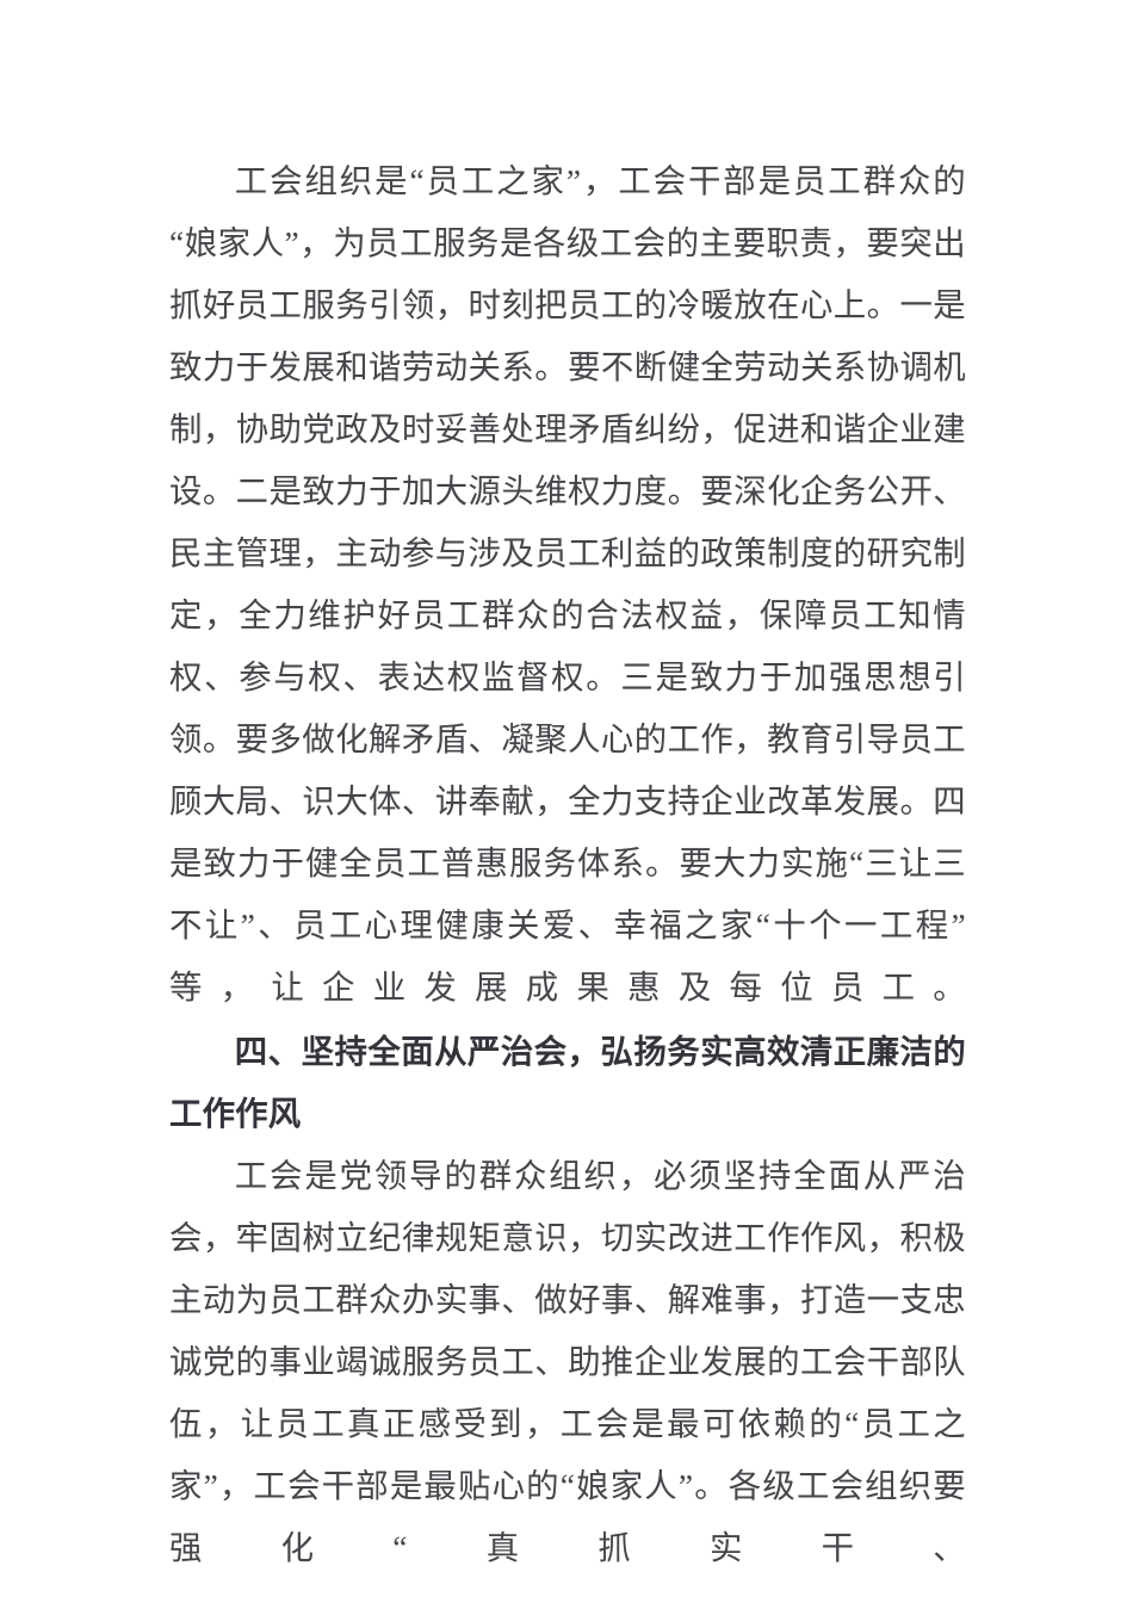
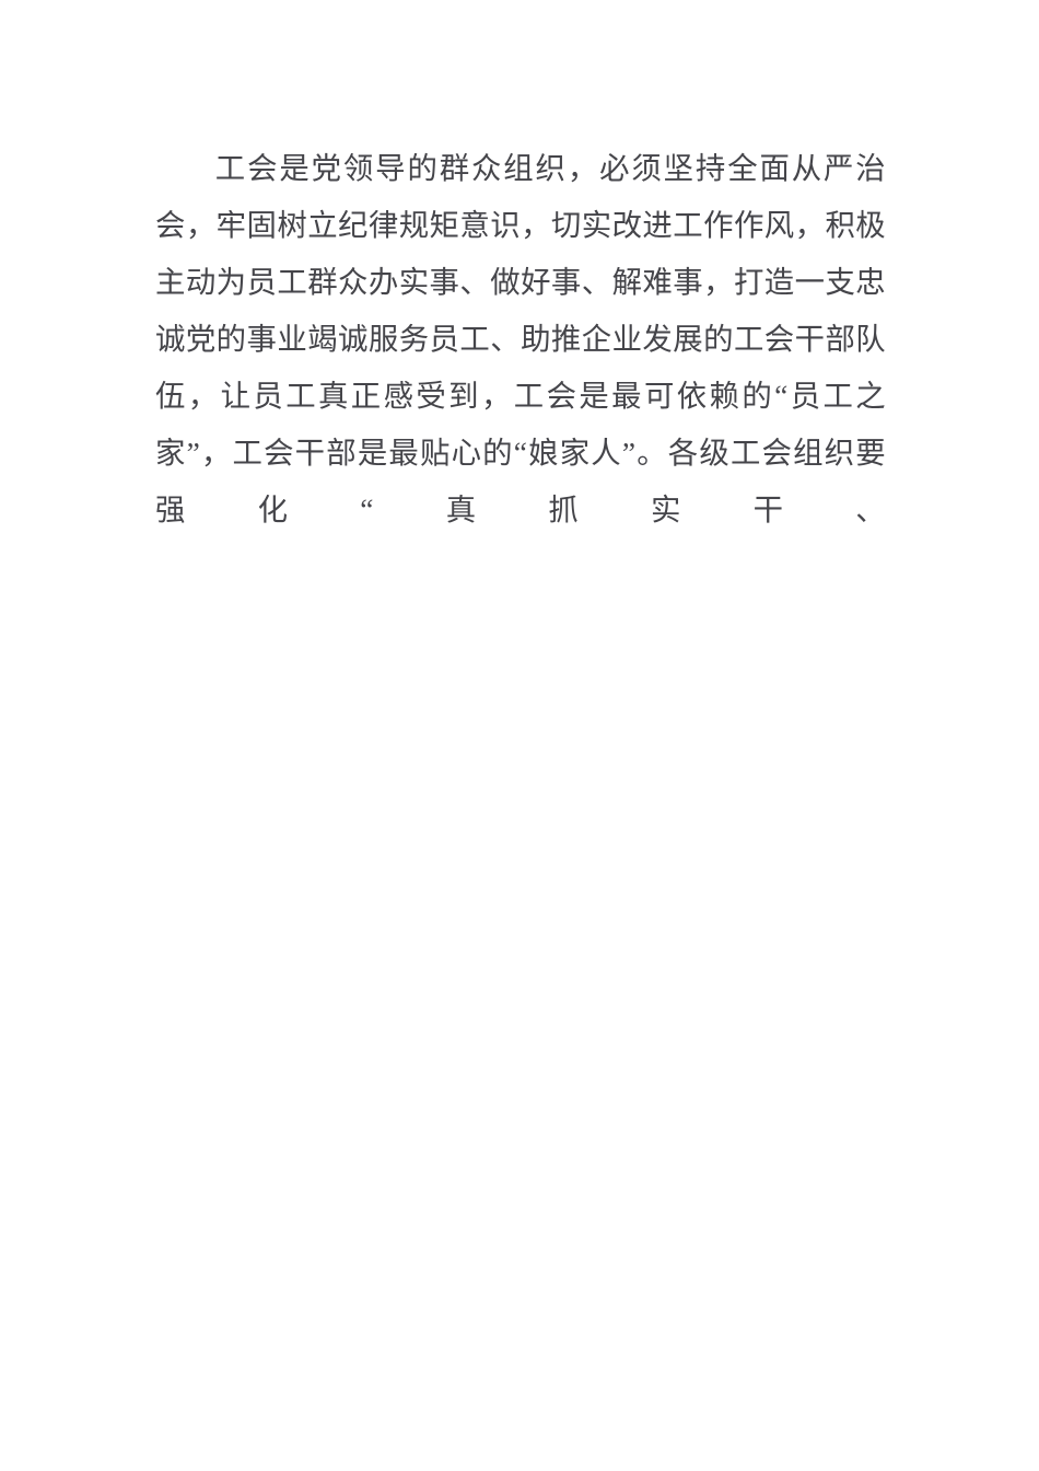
- 工会组织是“员工之家”，工会干部是员工群众的“娘家人”，为员工服务是各级工会的主要职责，要突出抓好员工服务引领，时刻把员工的冷暖放在心上。一是致力于发展和谐劳动关系。要不断健全劳动关系协调机制，协助党政及时妥善处理矛盾纠纷，促进和谐企业建设。二是致力于加大源头维权力度。要深化企务公开、民主管理，主动参与涉及员工利益的政策制度的研究制定，全力维护好员工群众的合法权益，保障员工知情权、参与权、表达权监督权。三是致力于加强思想引领。要多做化解矛盾、凝聚人心的工作，教育引导员工顾大局、识大体、讲奉献，全力支持企业改革发展。四是致力于健全员工普惠服务体系。要大力实施“三让三不让”、员工心理健康关爱、幸福之家“十个一工程”等，让企业发展成果惠及每位员工。
- 四、坚持全面从严治会，弘扬务实高效清正廉洁的工作作风
  工会是党领导的群众组织，必须坚持全面从严治会，牢固树立纪律规矩意识，切实改进工作作风，积极主动为员工群众办实事、做好事、解难事，打造一支忠诚党的事业竭诚服务员工、助推企业发展的工会干部队伍，让员工真正感受到，工会是最可依赖的“员工之家”，工会干部是最贴心的“娘家人”。各级工会组织要强化“真抓实干、
